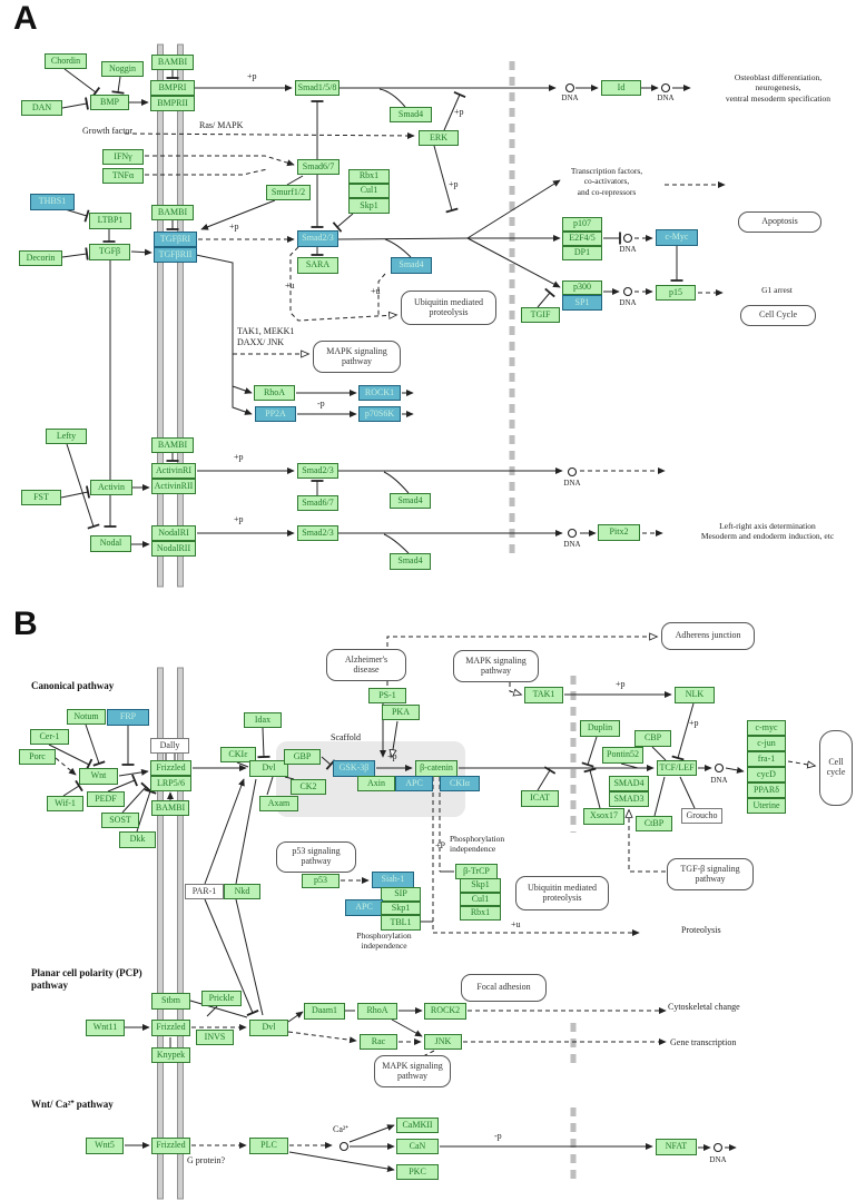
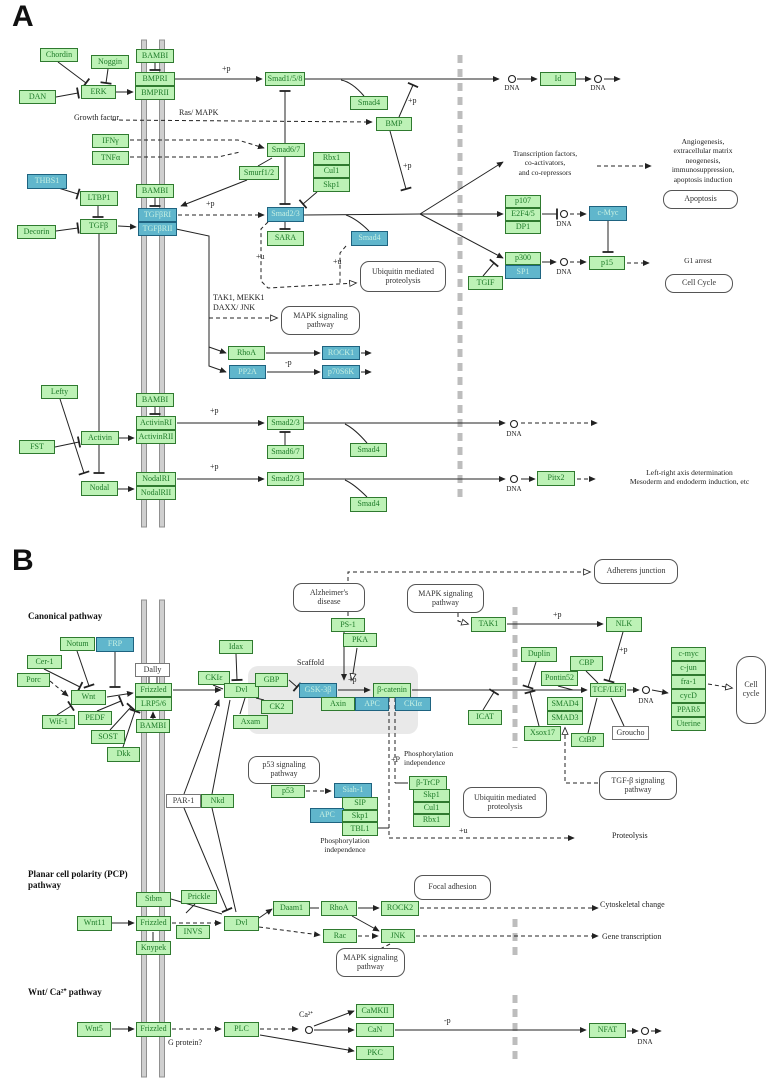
  Chordin
  Noggin
  BAMBI
  BMPRI
  BMPRII
  DAN
- BMP
+ ERK
  Smad1/5/8
  Smad4
- ERK
+ BMP
  IFNγ
  TNFα
  THBS1
  LTBP1
  BAMBI
  Smad6/7
  Smurf1/2
  Rbx1
  Cul1
  Skp1
  TGFβRI
  TGFβRII
  Decorin
  TGFβ
  Smad2/3
  SARA
  Smad4
  Ubiquitin mediated
  proteolysis
  MAPK signaling
  pathway
  RhoA
  ROCK1
  PP2A
  p70S6K
  Id
  p107
  E2F4/5
  DP1
  c-Myc
  p300
  SP1
  TGIF
  p15
  Apoptosis
  Cell Cycle
  Lefty
  FST
  Activin
  BAMBI
  ActivinRI
  ActivinRII
  Smad2/3
  Smad6/7
  Smad4
  Nodal
  NodalRI
  NodalRII
  Smad2/3
  Smad4
  Pitx2
  Notum
  FRP
  Cer-1
  Porc
  Dally
  Wnt
  Frizzled
  LRP5/6
  Wif-1
  PEDF
  SOST
  Dkk
  BAMBI
  Idax
  CKIε
  Dvl
  GBP
  CK2
  Axam
  Alzheimer's
  disease
  PS-1
  PKA
  GSK-3β
  β-catenin
  Axin
  APC
  CKIα
  MAPK signaling
  pathway
  TAK1
  Adherens junction
  NLK
  Duplin
  CBP
  Pontin52
  TCF/LEF
  SMAD4
  SMAD3
  Xsox17
  CtBP
  Groucho
  ICAT
  c-myc
  c-jun
  fra-1
  cycD
  PPARδ
  Uterine
  Cell
  cycle
  p53 signaling
  pathway
  p53
  Siah-1
  SIP
  APC
  Skp1
  TBL1
  β-TrCP
  Skp1
  Cul1
  Rbx1
  Ubiquitin mediated
  proteolysis
  TGF-β signaling
  pathway
  PAR-1
  Nkd
  Stbm
  Prickle
  Wnt11
  Frizzled
  INVS
  Knypek
  Dvl
  Daam1
  RhoA
  ROCK2
  Rac
  JNK
  Focal adhesion
  MAPK signaling
  pathway
  Wnt5
  Frizzled
  PLC
  CaMKII
  CaN
  PKC
  NFAT
  A
  B
  Growth factor
  Ras/ MAPK
  TAK1, MEKK1
  DAXX/ JNK
- Osteoblast differentiation,
- neurogenesis,
- ventral mesoderm specification
  Transcription factors,
  co-activators,
  and co-repressors
+ Angiogenesis,
+ extracellular matrix
+ neogenesis,
+ immunosuppression,
+ apoptosis induction
  G1 arrest
  Left-right axis determination
  Mesoderm and endoderm induction, etc
  Canonical pathway
  Scaffold
  Phosphorylation
  independence
  Phosphorylation
  independence
  +P
  Proteolysis
  Planar cell polarity (PCP)
  pathway
  Cytoskeletal change
  Gene transcription
  Wnt/ Ca²⁺ pathway
  G protein?
  Ca²⁺
  +p
  +p
  +p
  +p
  +u
  +u
  -p
  +p
  +p
  +p
  +p
  +p
  +u
  -p
  DNA
  DNA
  DNA
  DNA
  DNA
  DNA
  DNA
  DNA
